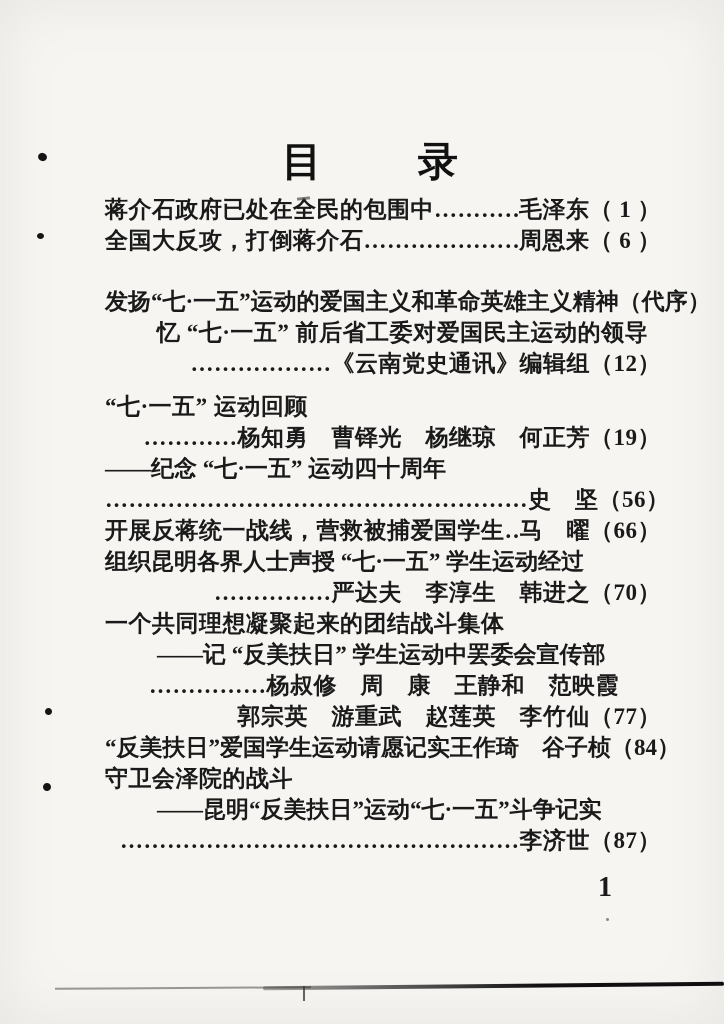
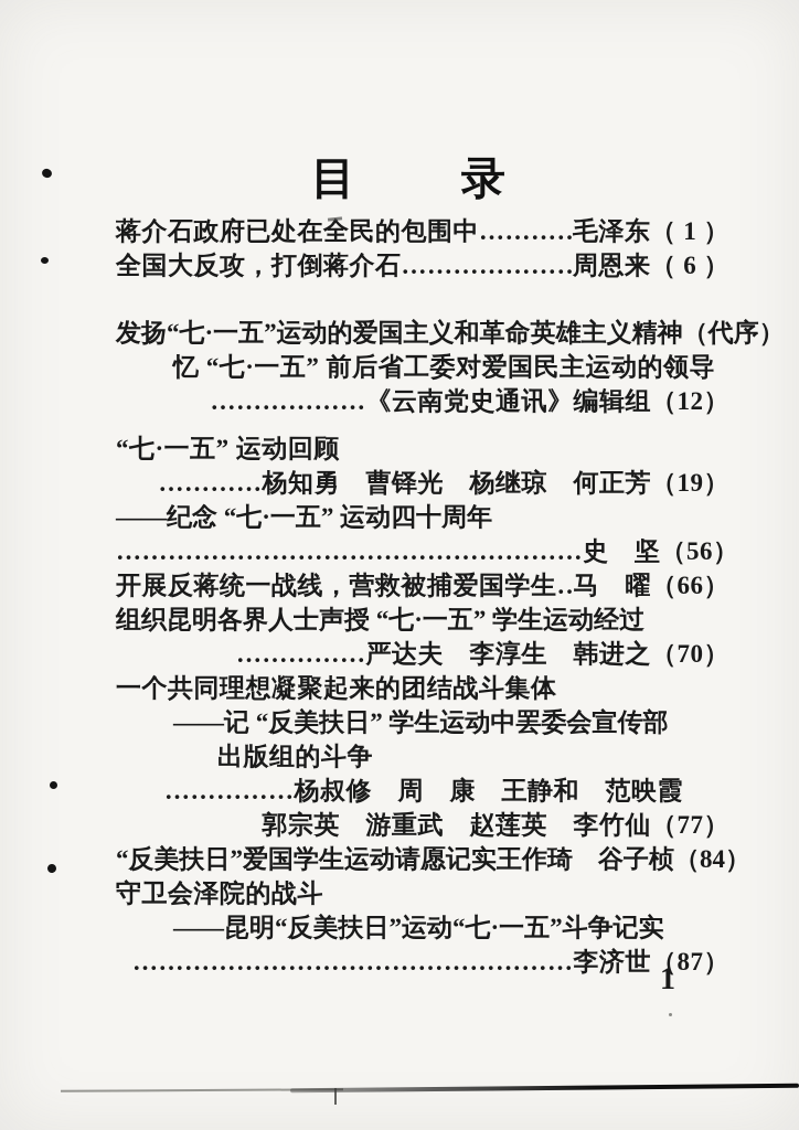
  目
  录
  蒋介石政府已处在全民的包围中
  毛泽东（ 1 ）
  全国大反攻，打倒蒋介石
  周恩来（ 6 ）
  发扬“七·一五”运动的爱国主义和革命英雄主义精神（代序）
  忆 “七·一五” 前后省工委对爱国民主运动的领导
  ………………《云南党史通讯》编辑组（12）
  “七·一五” 运动回顾
  …………杨知勇 曹铎光 杨继琼 何正芳（19）
  ——纪念 “七·一五” 运动四十周年
  ………………………………………………史 坚（56）
  开展反蒋统一战线，营救被捕爱国学生
  马 曜（66）
  组织昆明各界人士声授 “七·一五” 学生运动经过
  ……………严达夫 李淳生 韩进之（70）
  一个共同理想凝聚起来的团结战斗集体
  ——记 “反美扶日” 学生运动中罢委会宣传部
+ 出版组的斗争
  ……………杨叔修 周 康 王静和 范映霞
  郭宗英 游重武 赵莲英 李竹仙（77）
  “反美扶日”爱国学生运动请愿记实
  王作琦 谷子桢（84）
  守卫会泽院的战斗
  ——昆明“反美扶日”运动“七·一五”斗争记实
  ……………………………………………李济世（87）
  1
